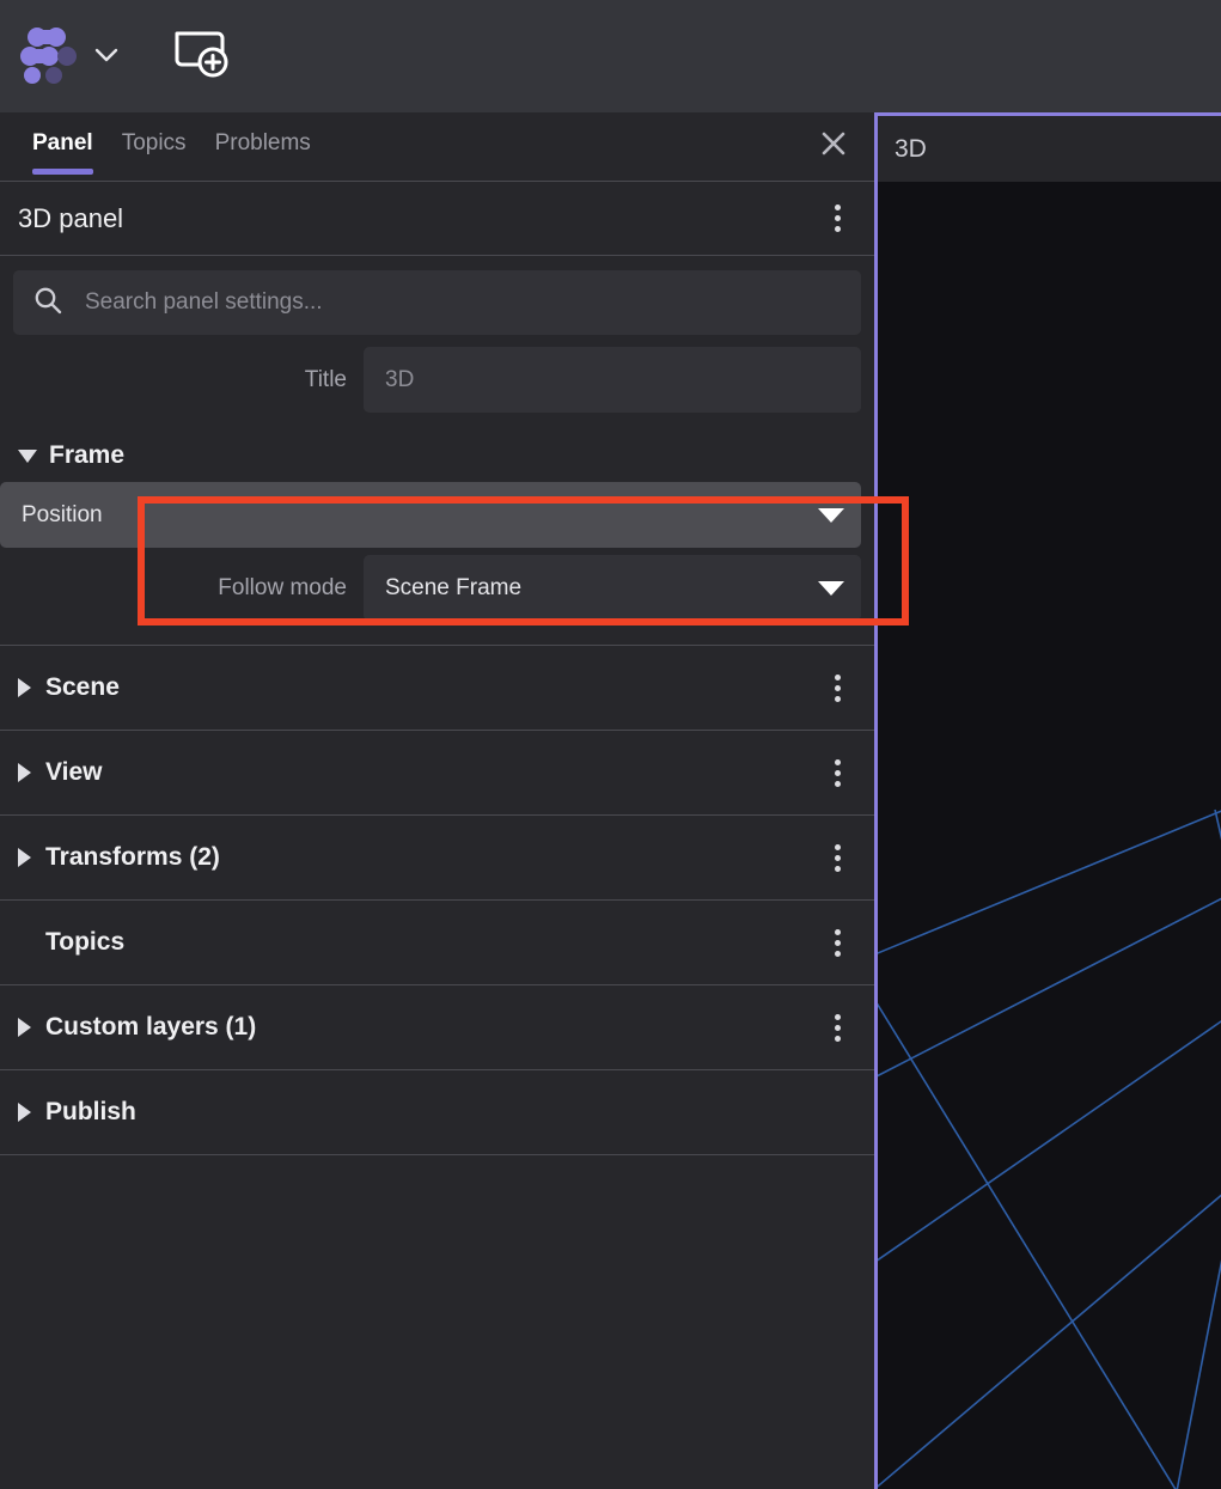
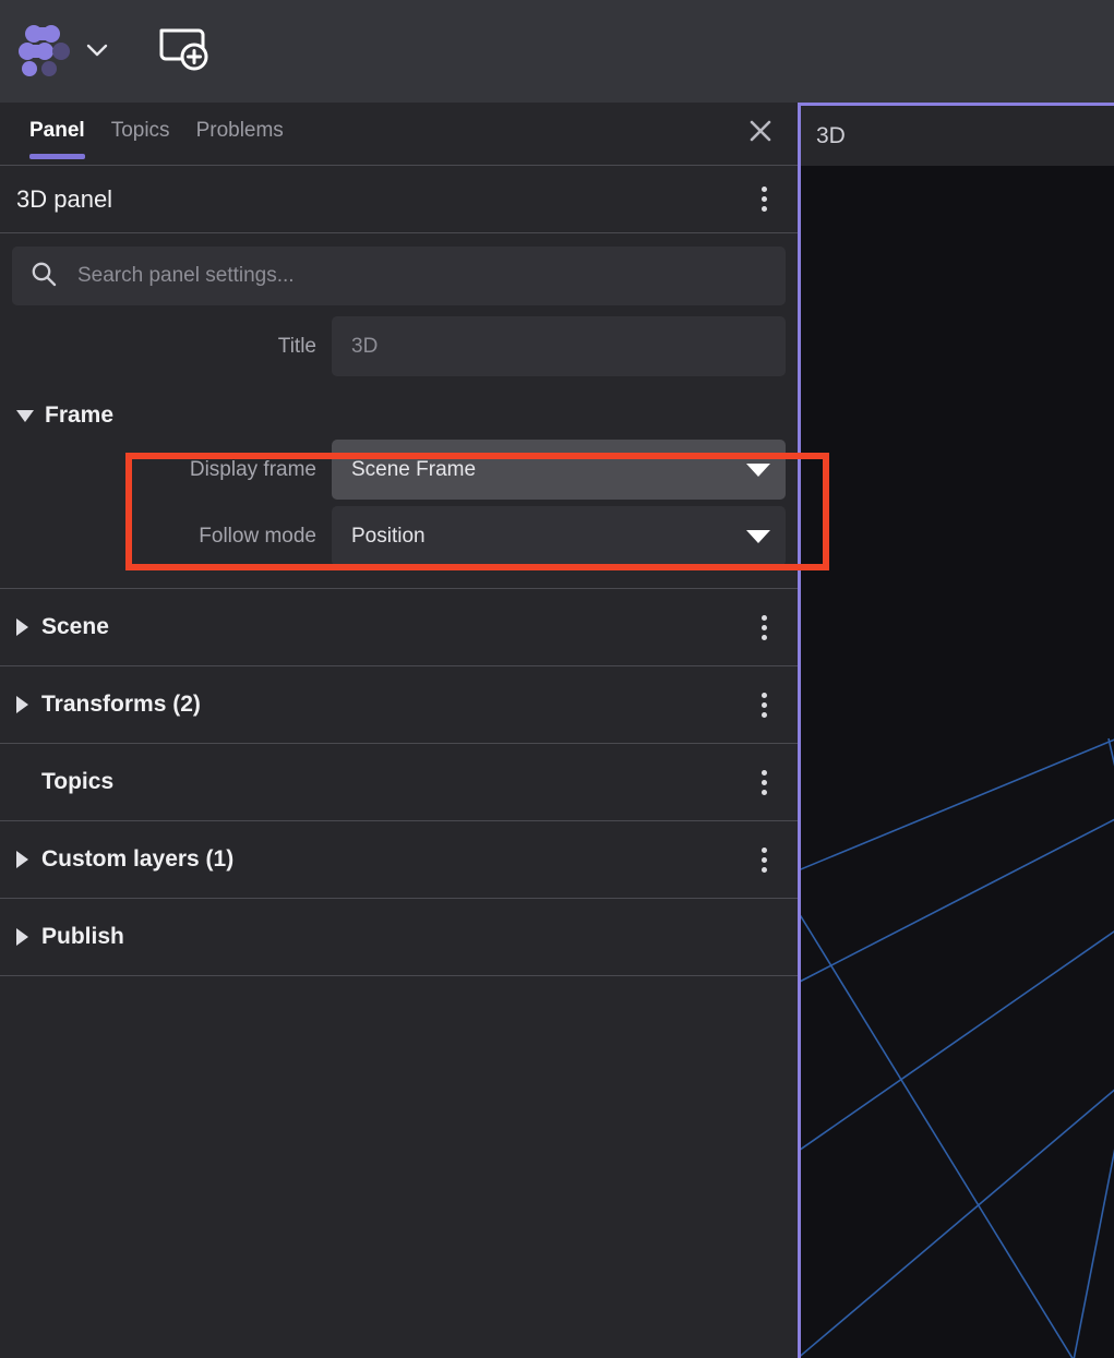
  Panel
  Topics
  Problems
  3D panel
  Search panel settings...
  Title
  3D
  Frame
+ Display frame
- Position
+ Scene Frame
  Follow mode
- Scene Frame
+ Position
  Scene
- View
  Transforms (2)
  Topics
  Custom layers (1)
  Publish
  3D
